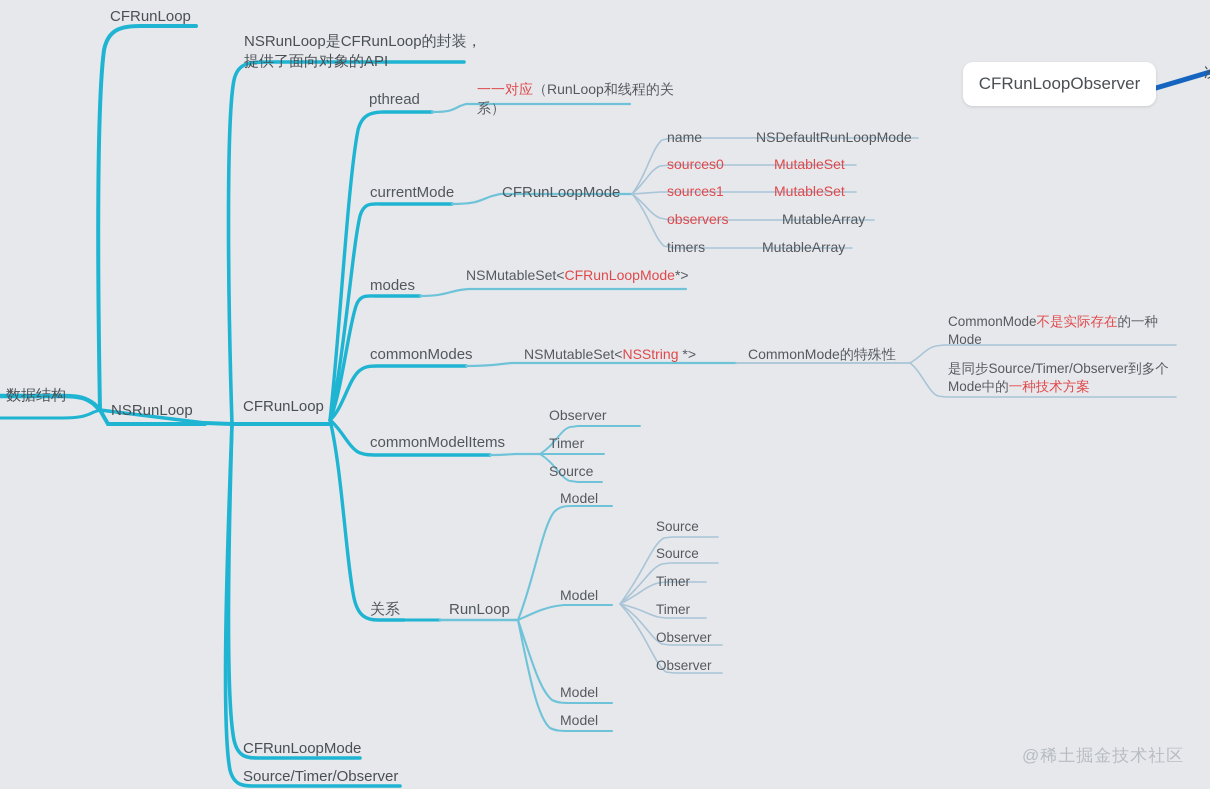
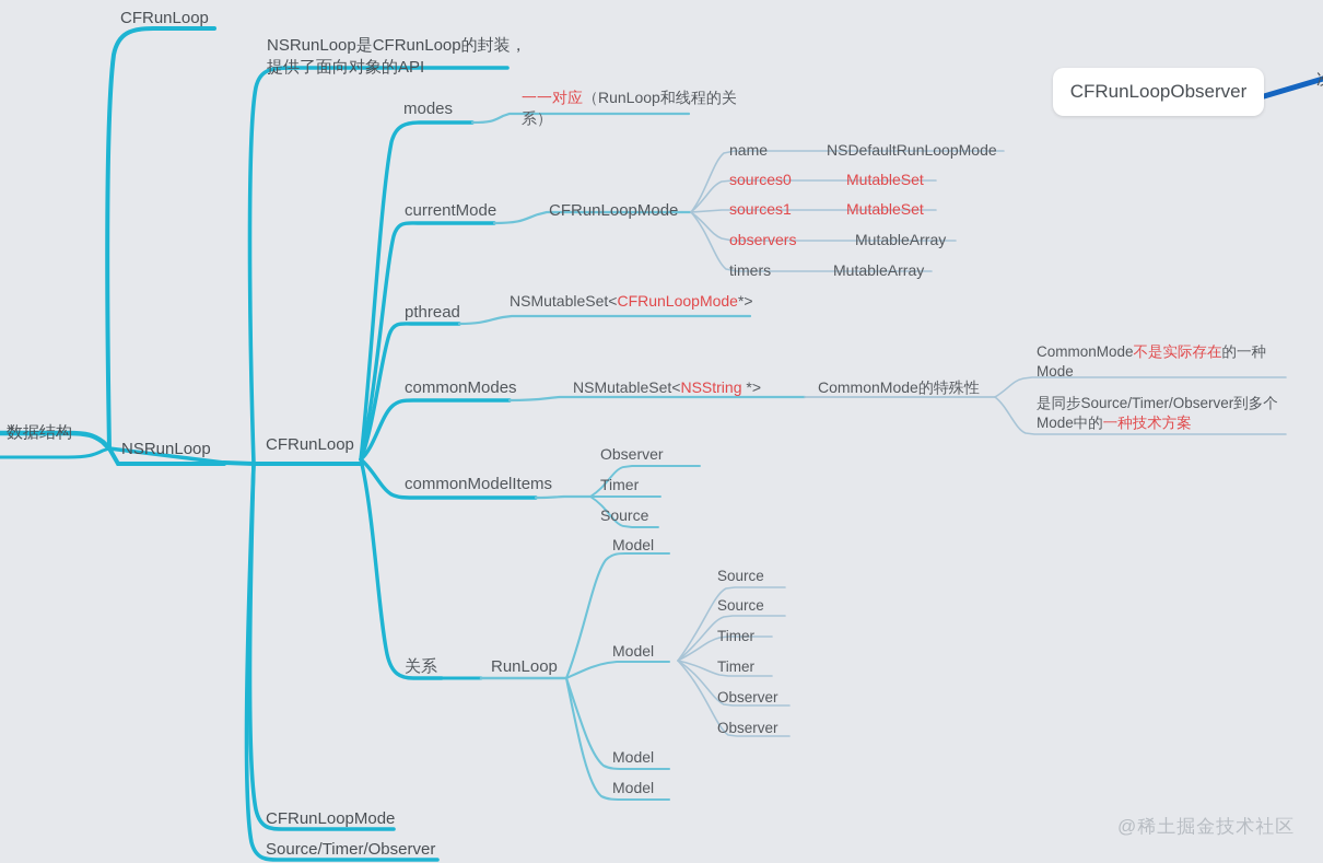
  数据结构
  CFRunLoop
  NSRunLoop
  NSRunLoop是CFRunLoop的封装，
  提供了面向对象的API
  CFRunLoop
  CFRunLoopMode
  Source/Timer/Observer
- pthread
+ modes
  currentMode
- modes
+ pthread
  commonModes
  commonModelItems
  关系
  一一对应（RunLoop和线程的关系）
  CFRunLoopMode
  name
  NSDefaultRunLoopMode
  sources0
  MutableSet
  sources1
  MutableSet
  observers
  MutableArray
  timers
  MutableArray
  NSMutableSet<CFRunLoopMode*>
  NSMutableSet<NSString *>
  CommonMode的特殊性
  CommonMode不是实际存在的一种Mode
  是同步Source/Timer/Observer到多个Mode中的一种技术方案
  Observer
  Timer
  Source
  RunLoop
  Model
  Model
  Model
  Model
  Source
  Source
  Timer
  Timer
  Observer
  Observer
  CFRunLoopObserver
  @稀土掘金技术社区
